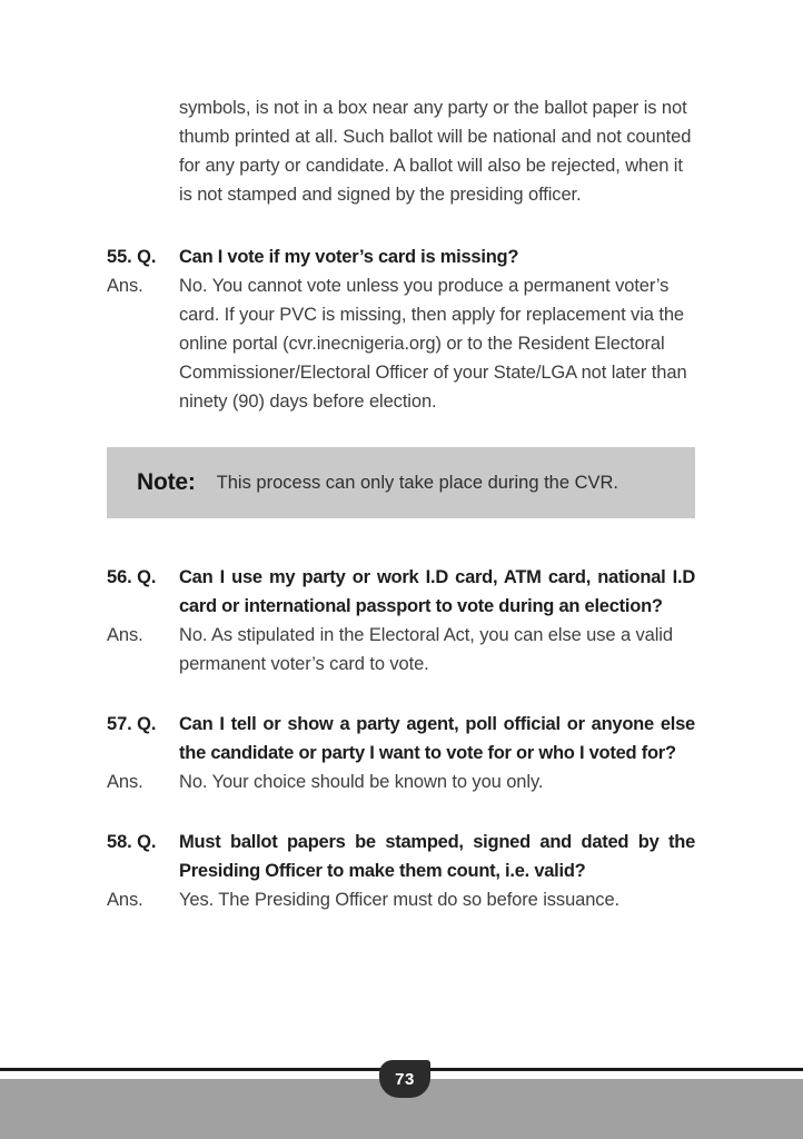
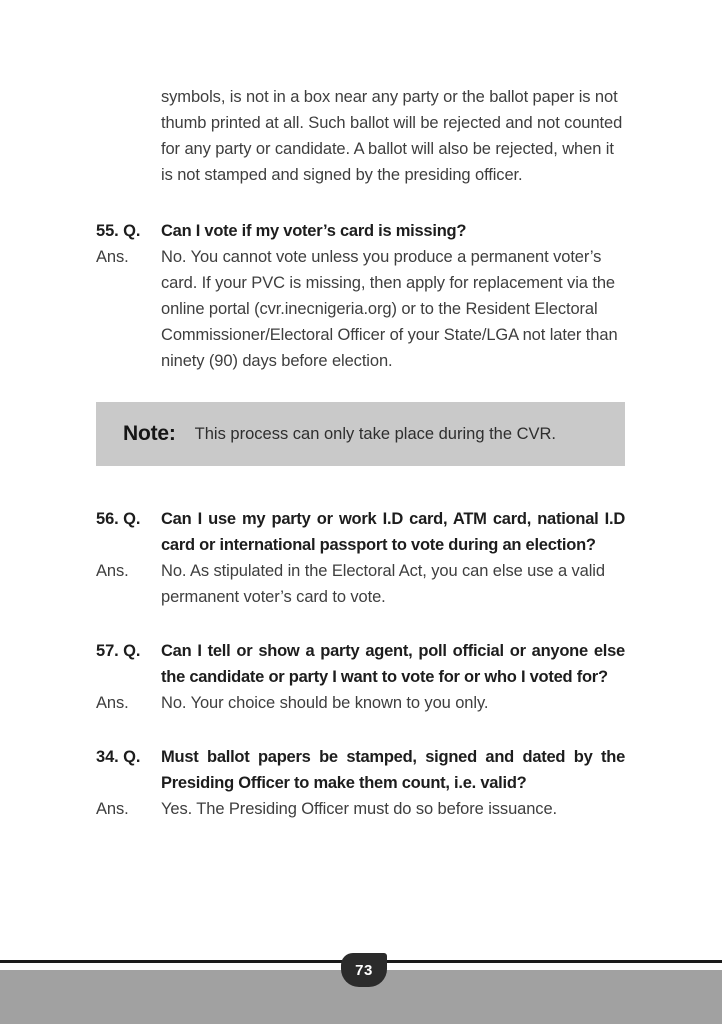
- symbols, is not in a box near any party or the ballot paper is not thumb printed at all. Such ballot will be national and not counted for any party or candidate. A ballot will also be rejected, when it is not stamped and signed by the presiding officer.
+ symbols, is not in a box near any party or the ballot paper is not thumb printed at all. Such ballot will be rejected and not counted for any party or candidate. A ballot will also be rejected, when it is not stamped and signed by the presiding officer.
  55. Q.
  Can I vote if my voter’s card is missing?
  Ans.
  No. You cannot vote unless you produce a permanent voter’s card. If your PVC is missing, then apply for replacement via the online portal (cvr.inecnigeria.org) or to the Resident Electoral Commissioner/Electoral Officer of your State/LGA not later than ninety (90) days before election.
  Note:
  This process can only take place during the CVR.
  56. Q.
  Can I use my party or work I.D card, ATM card, national I.D card or international passport to vote during an election?
  Ans.
  No. As stipulated in the Electoral Act, you can else use a valid permanent voter’s card to vote.
  57. Q.
  Can I tell or show a party agent, poll official or anyone else the candidate or party I want to vote for or who I voted for?
  Ans.
  No. Your choice should be known to you only.
- 58. Q.
+ 34. Q.
  Must ballot papers be stamped, signed and dated by the Presiding Officer to make them count, i.e. valid?
  Ans.
  Yes. The Presiding Officer must do so before issuance.
  73
